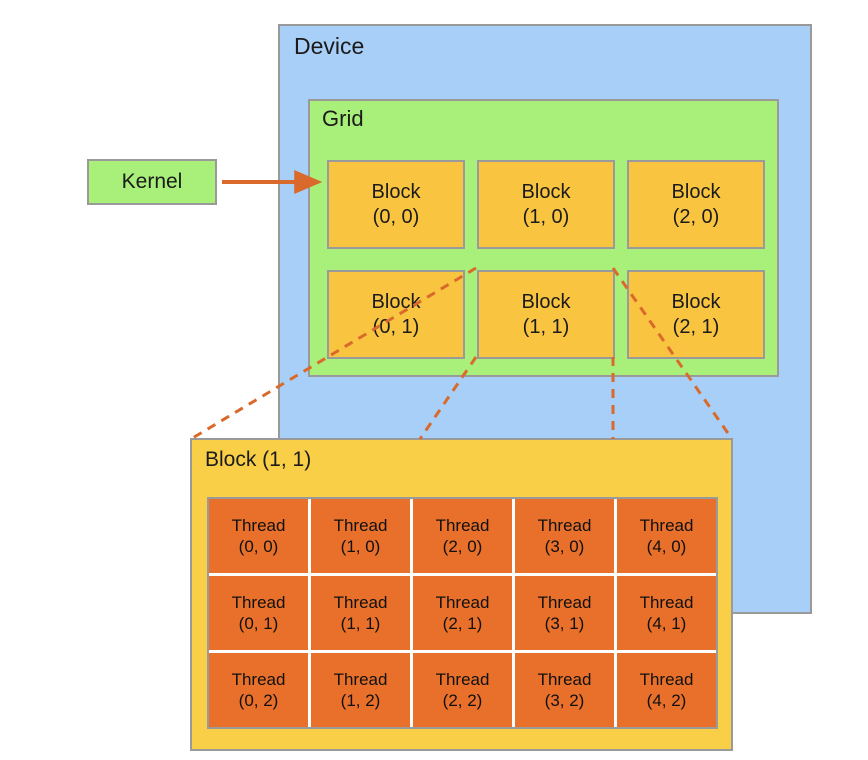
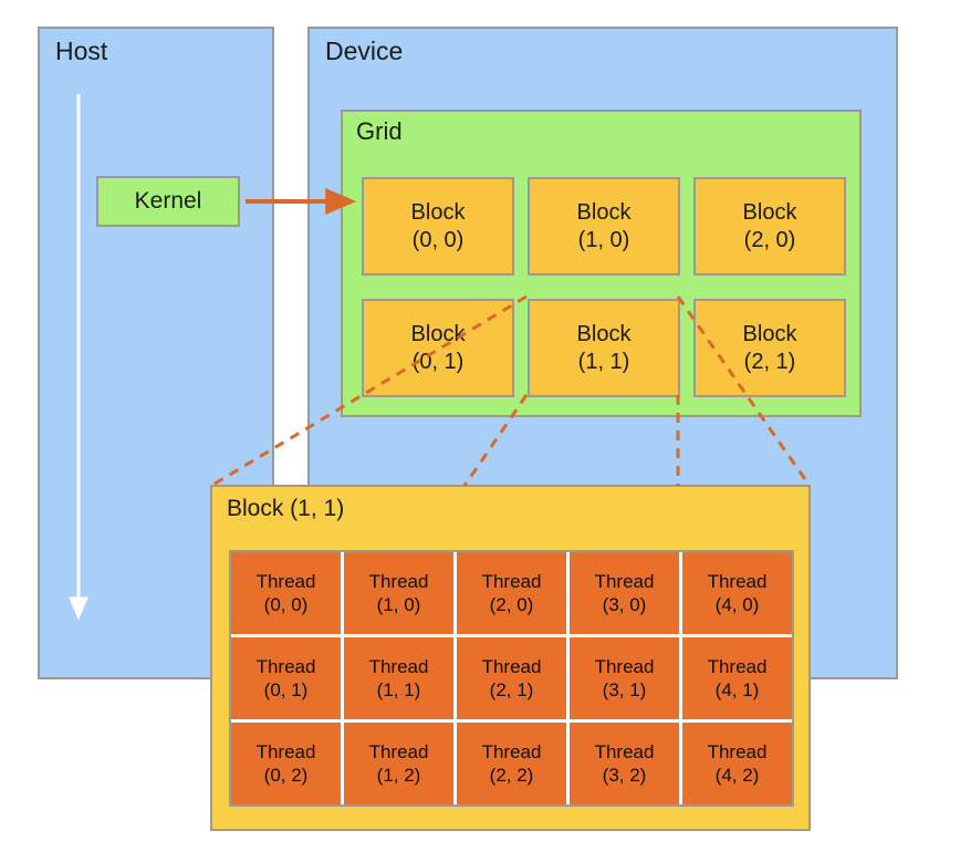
+ Host
  Device
  Kernel
  Grid
  Block
  (0, 0)
  Block
  (1, 0)
  Block
  (2, 0)
  Block
  0, 1)
  Block
  (1, 1)
  Block
  (2, 1)
  Block (1, 1)
  Thread
  (0, 0)
  Thread
  (1, 0)
  Thread
  (2, 0)
  Thread
  (3, 0)
  Thread
  (4, 0)
  Thread
  (0, 1)
  Thread
  (1, 1)
  Thread
  (2, 1)
  Thread
  (3, 1)
  Thread
  (4, 1)
  Thread
  (0, 2)
  Thread
  (1, 2)
  Thread
  (2, 2)
  Thread
  (3, 2)
  Thread
  (4, 2)
